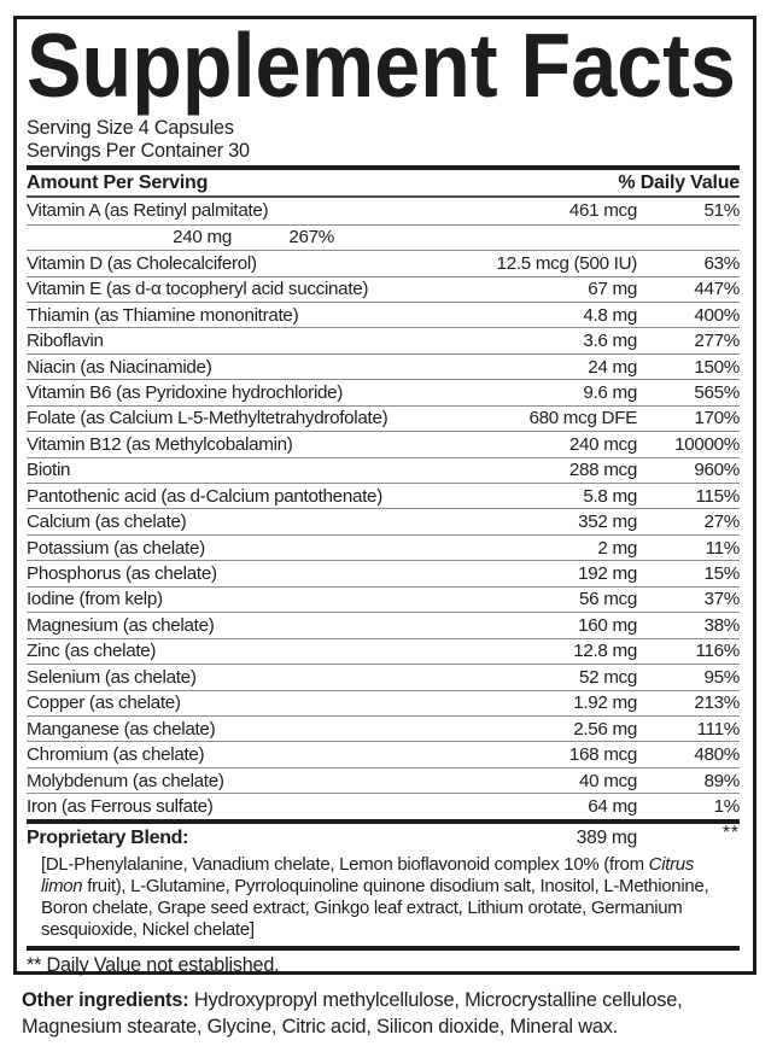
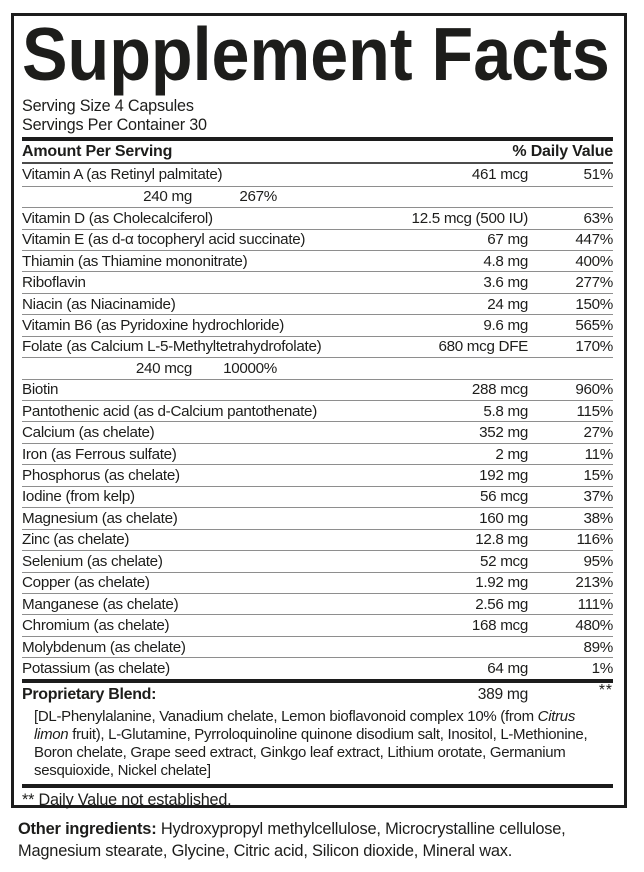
  Supplement Facts
  Serving Size 4 Capsules
  Servings Per Container 30
  Amount Per Serving
  % Daily Value
  Vitamin A (as Retinyl palmitate)
  461 mcg
  51%
  240 mg
  267%
  Vitamin D (as Cholecalciferol)
  12.5 mcg (500 IU)
  63%
  Vitamin E (as d-α tocopheryl acid succinate)
  67 mg
  447%
  Thiamin (as Thiamine mononitrate)
  4.8 mg
  400%
  Riboflavin
  3.6 mg
  277%
  Niacin (as Niacinamide)
  24 mg
  150%
  Vitamin B6 (as Pyridoxine hydrochloride)
  9.6 mg
  565%
  Folate (as Calcium L-5-Methyltetrahydrofolate)
  680 mcg DFE
  170%
- Vitamin B12 (as Methylcobalamin)
  240 mcg
  10000%
  Biotin
  288 mcg
  960%
  Pantothenic acid (as d-Calcium pantothenate)
  5.8 mg
  115%
  Calcium (as chelate)
  352 mg
  27%
- Potassium (as chelate)
+ Iron (as Ferrous sulfate)
  2 mg
  11%
  Phosphorus (as chelate)
  192 mg
  15%
  Iodine (from kelp)
  56 mcg
  37%
  Magnesium (as chelate)
  160 mg
  38%
  Zinc (as chelate)
  12.8 mg
  116%
  Selenium (as chelate)
  52 mcg
  95%
  Copper (as chelate)
  1.92 mg
  213%
  Manganese (as chelate)
  2.56 mg
  111%
  Chromium (as chelate)
  168 mcg
  480%
  Molybdenum (as chelate)
- 40 mcg
  89%
- Iron (as Ferrous sulfate)
+ Potassium (as chelate)
  64 mg
  1%
  Proprietary Blend:
  389 mg
  **
  [DL-Phenylalanine, Vanadium chelate, Lemon bioflavonoid complex 10% (from Citrus limon fruit), L-Glutamine, Pyrroloquinoline quinone disodium salt, Inositol, L-Methionine, Boron chelate, Grape seed extract, Ginkgo leaf extract, Lithium orotate, Germanium sesquioxide, Nickel chelate]
  ** Daily Value not established.
  Other ingredients: Hydroxypropyl methylcellulose, Microcrystalline cellulose, Magnesium stearate, Glycine, Citric acid, Silicon dioxide, Mineral wax.
